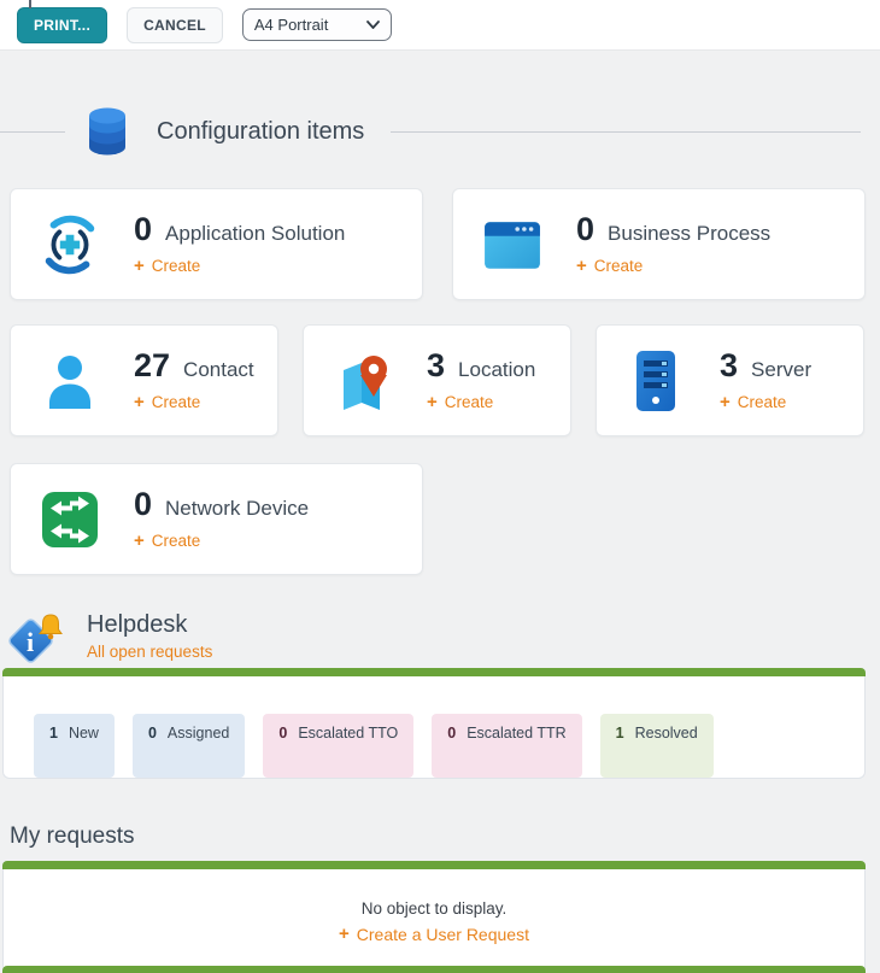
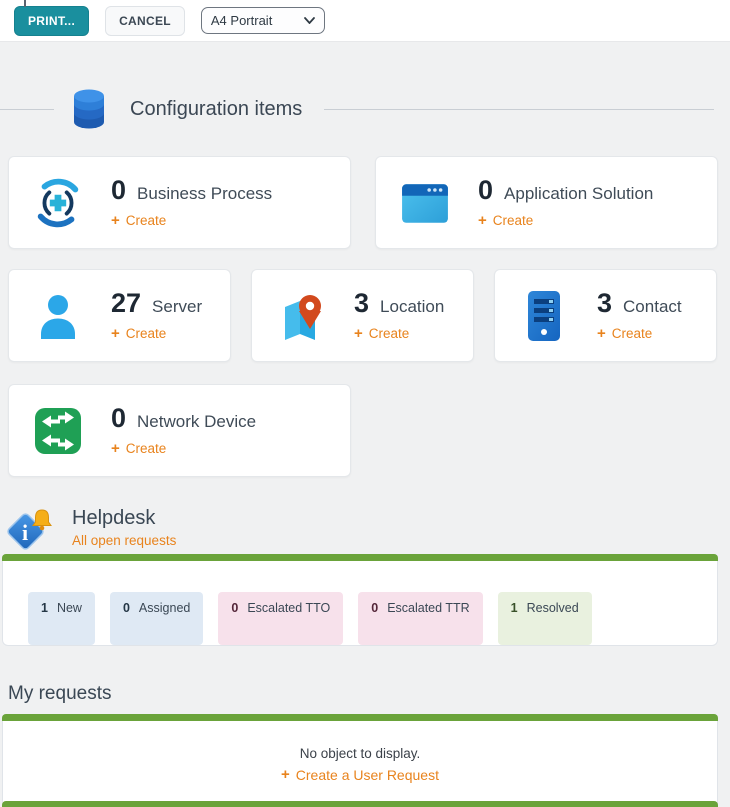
  PRINT...
  CANCEL
  A4 Portrait
  Configuration items
  0
- Application Solution
+ Business Process
  +
  Create
  0
- Business Process
+ Application Solution
  +
  Create
  27
- Contact
+ Server
  +
  Create
  3
  Location
  +
  Create
  3
- Server
+ Contact
  +
  Create
  0
  Network Device
  +
  Create
  i
  Helpdesk
  All open requests
  1
  New
  0
  Assigned
  0
  Escalated TTO
  0
  Escalated TTR
  1
  Resolved
  My requests
  No object to display.
  +
  Create a User Request
